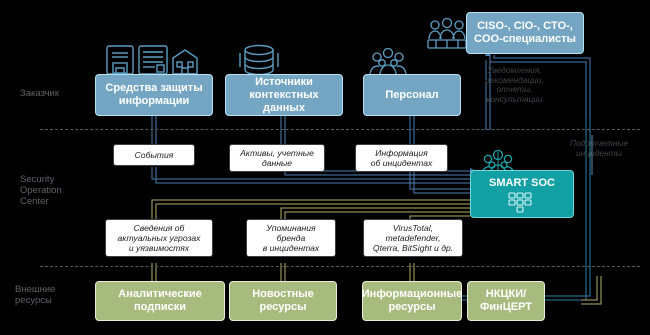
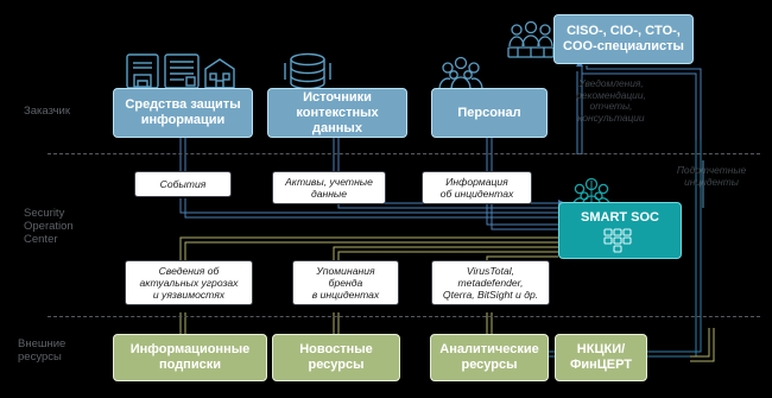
  Заказчик
  Security
  Operation
  Center
  Внешние
  ресурсы
  Средства защиты
  информации
  Источники
  контекстных данных
  Персонал
  CISO-, CIO-, CTO-,
  COO-специалисты
  Уведомления,
  рекомендации,
  отчеты,
  консультации
  События
  Активы, учетные
  данные
  Информация
  об инцидентах
  Подотчетные
  инциденты
  SMART SOC
  Сведения об
  актуальных угрозах
  и уязвимостях
  Упоминания
  бренда
  в инцидентах
  VirusTotal,
  metadefender,
  Qterra, BitSight и др.
- Аналитические
+ Информационные
  подписки
  Новостные
  ресурсы
- Информационные
+ Аналитические
  ресурсы
  НКЦКИ/
  ФинЦЕРТ
